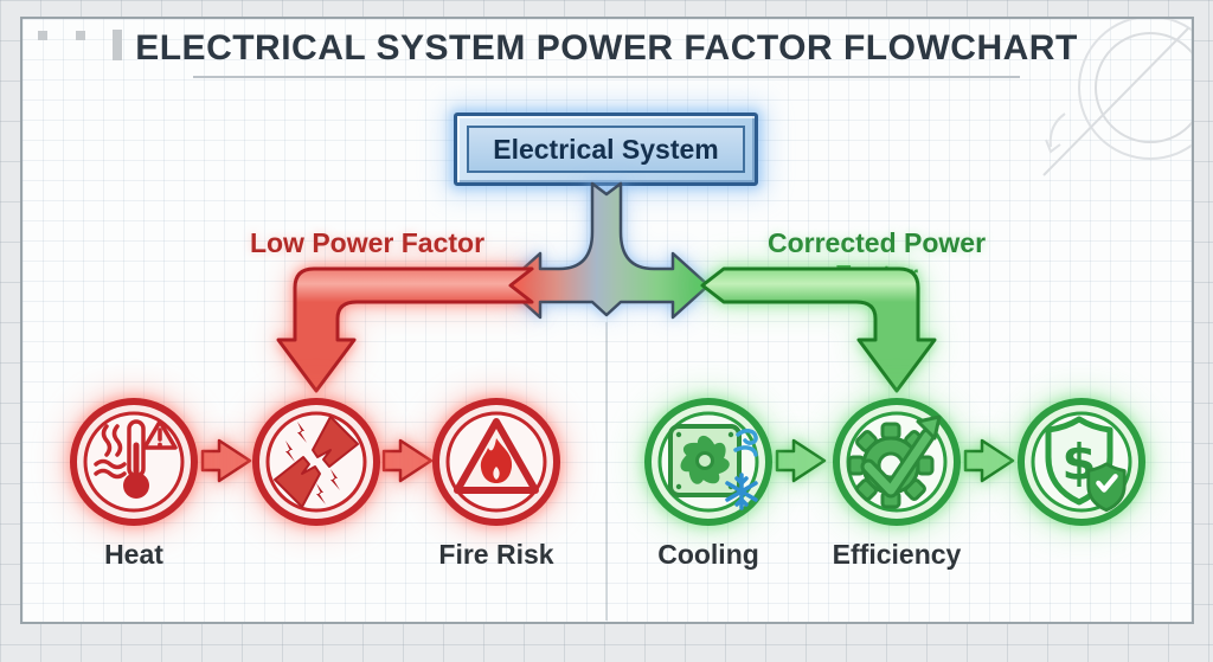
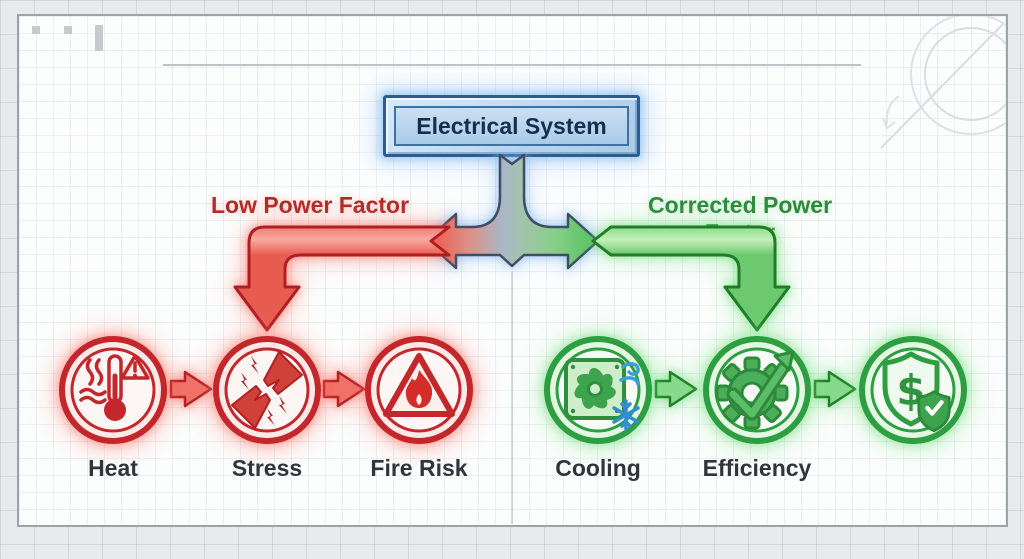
- ELECTRICAL SYSTEM POWER FACTOR FLOWCHART
  Electrical System
  Low Power Factor
  Corrected Power
  Heat
+ Stress
  Fire Risk
  Cooling
  Efficiency
  $
